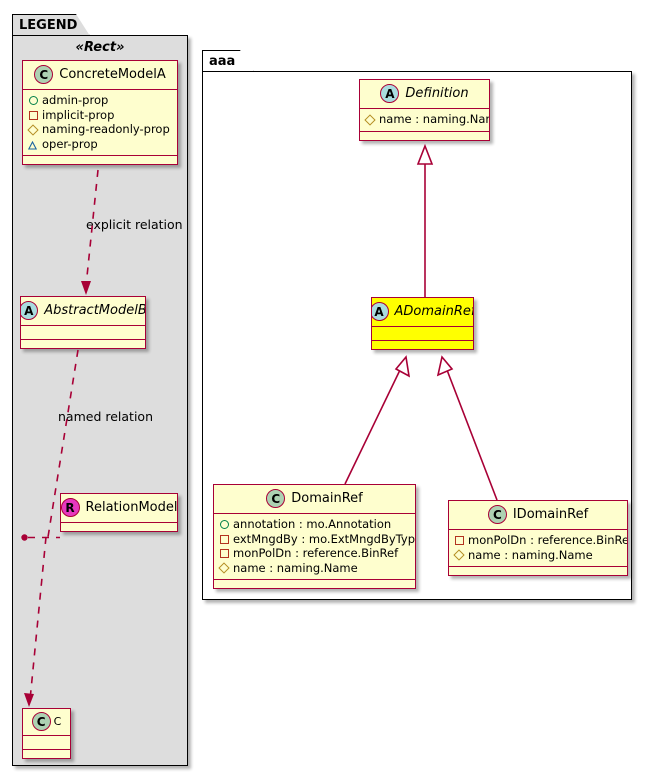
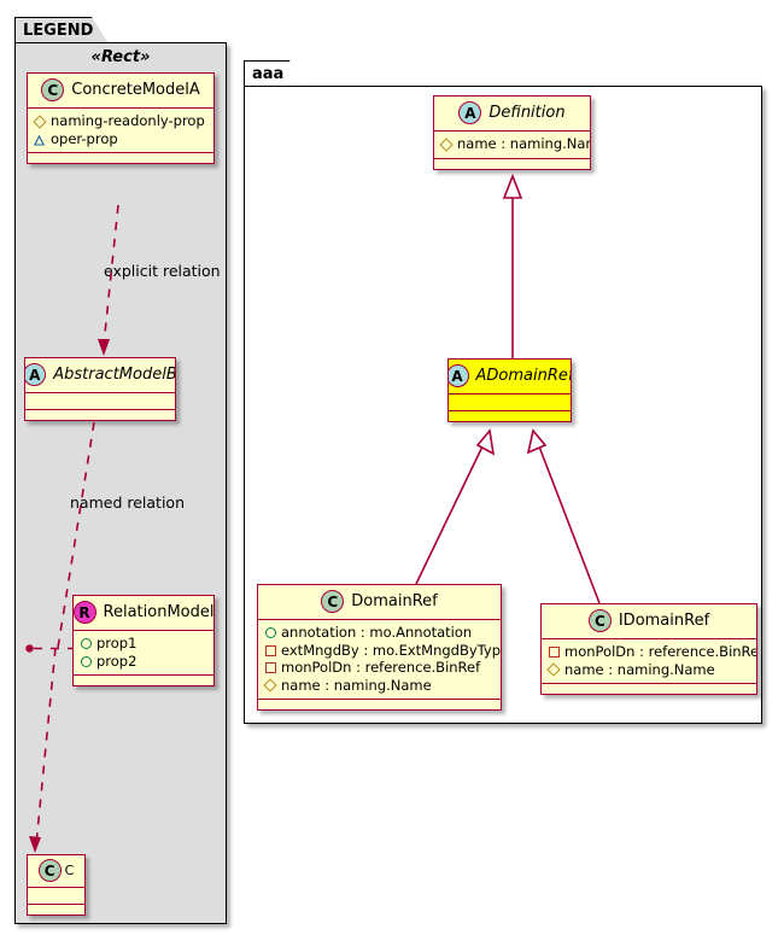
  LEGEND
  «Rect»
  C
  ConcreteModelA
- admin-prop
- implicit-prop
  naming-readonly-prop
  oper-prop
  A
  AbstractModelB
  R
  RelationModel
+ prop1
+ prop2
  C
  C
  explicit relation
  named relation
  aaa
  A
  Definition
  name : naming.Na
  A
  ADomainRe
  C
  DomainRef
  annotation : mo.Annotation
  extMngdBy : mo.ExtMngdByTyp
  monPolDn : reference.BinRef
  name : naming.Name
  C
  IDomainRef
  monPolDn : reference.BinRe
  name : naming.Name
